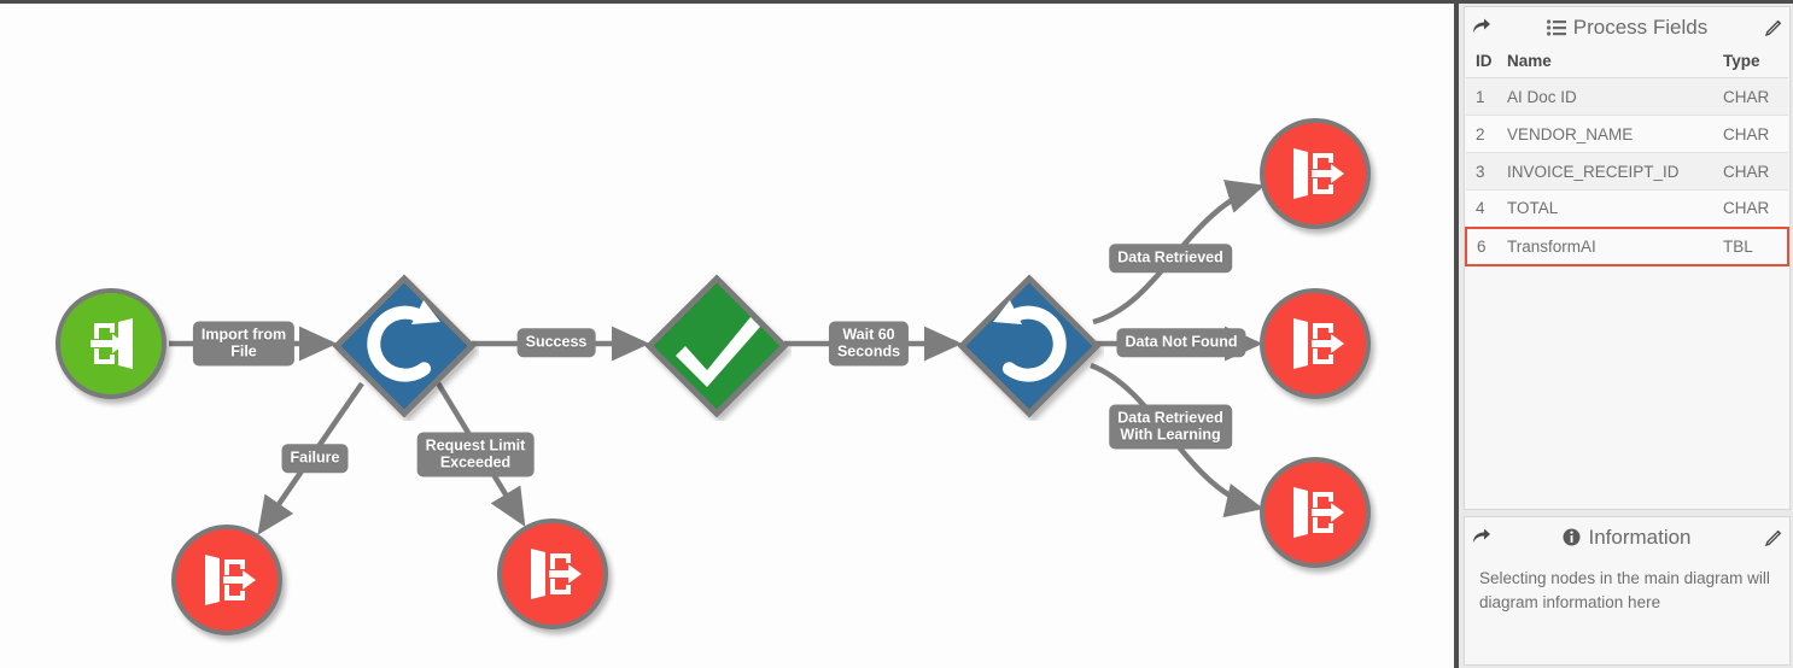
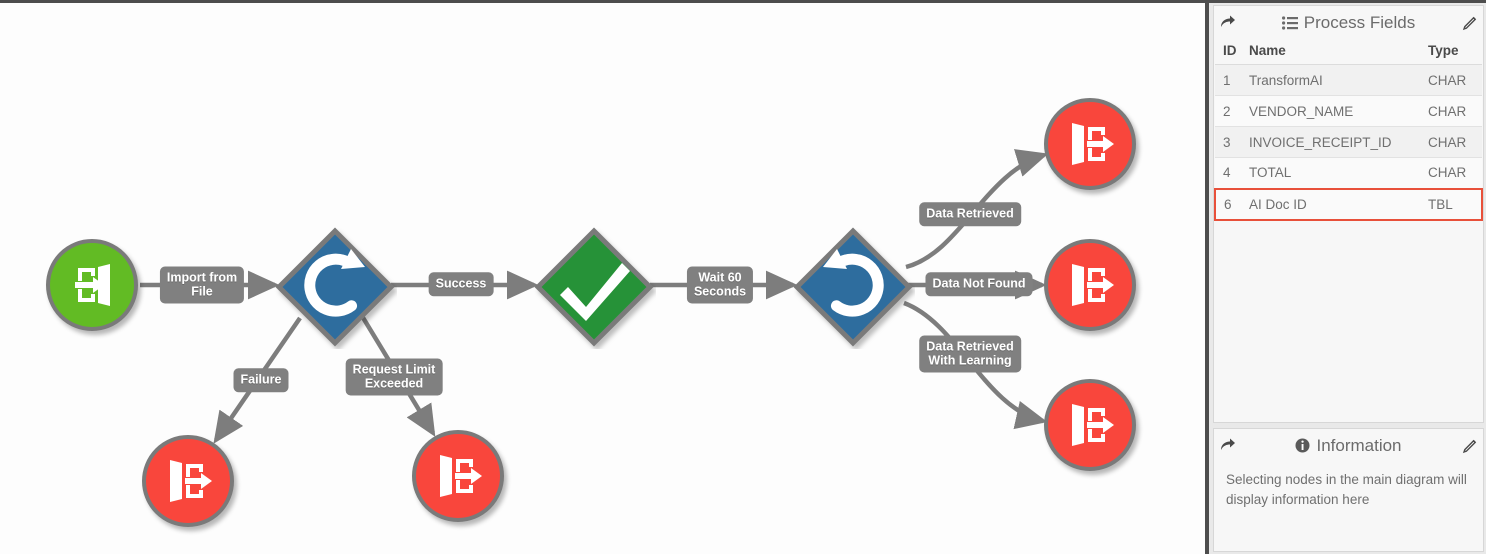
  Import from
  File
  Success
  Failure
  Request Limit
  Exceeded
  Wait 60
  Seconds
  Data Retrieved
  Data Not Found
  Data Retrieved
  With Learning
  Process Fields
  ID	Name	Type
- 1	AI Doc ID	CHAR
+ 1	TransformAI	CHAR
  2	VENDOR_NAME	CHAR
  3	INVOICE_RECEIPT_ID	CHAR
  4	TOTAL	CHAR
- 6	TransformAI	TBL
+ 6	AI Doc ID	TBL
  Information
- Selecting nodes in the main diagram will diagram information here
+ Selecting nodes in the main diagram will display information here
